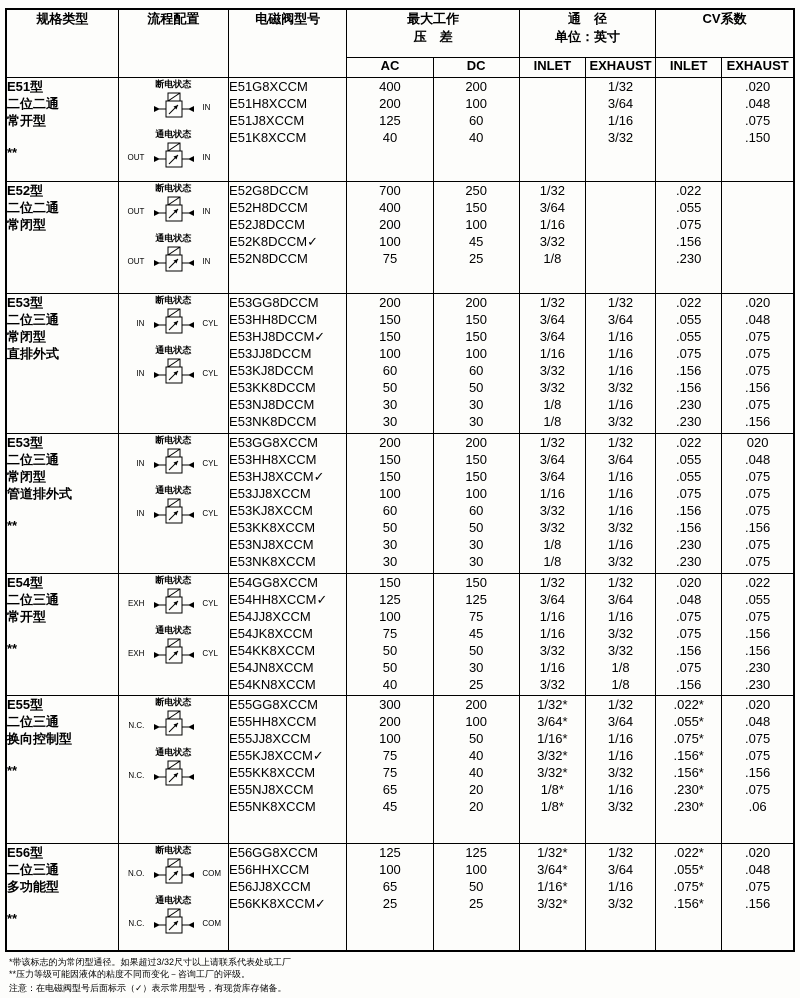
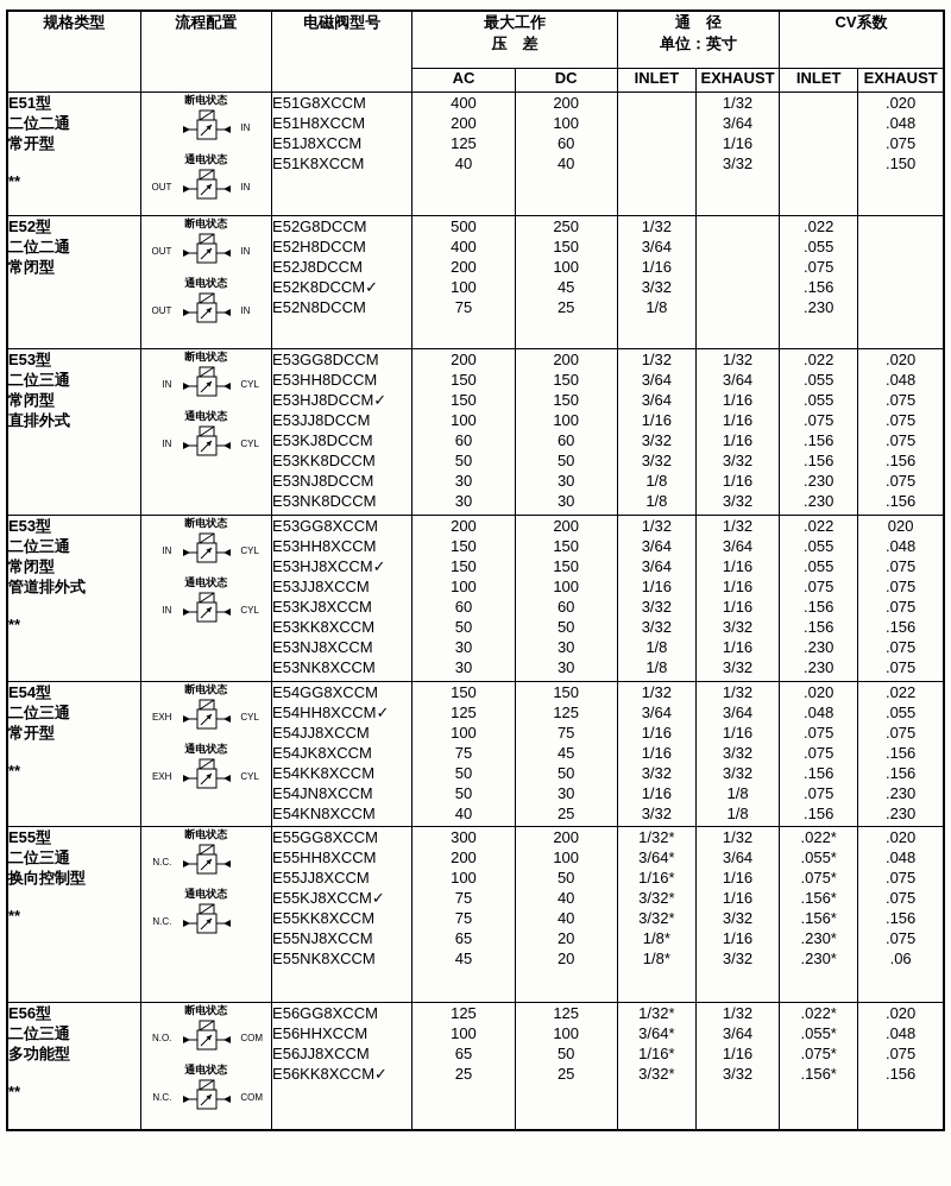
  规格类型	流程配置	电磁阀型号	最大工作 压 差	通 径 单位：英寸	CV系数
  AC	DC	INLET	EXHAUST	INLET	EXHAUST
  E51型二位二通常开型**	断电状态IN通电状态OUT IN	E51G8XCCME51H8XCCME51J8XCCME51K8XCCM	40020012540	2001006040		1/323/641/163/32		.020.048.075.150
- E52型二位二通常闭型	断电状态OUT IN通电状态OUT IN	E52G8DCCME52H8DCCME52J8DCCME52K8DCCM✓E52N8DCCM	70040020010075	2501501004525	1/323/641/163/321/8		.022.055.075.156.230
+ E52型二位二通常闭型	断电状态OUT IN通电状态OUT IN	E52G8DCCME52H8DCCME52J8DCCME52K8DCCM✓E52N8DCCM	50040020010075	2501501004525	1/323/641/163/321/8		.022.055.075.156.230
  E53型二位三通常闭型直排外式	断电状态IN CYL通电状态IN CYL	E53GG8DCCME53HH8DCCME53HJ8DCCM✓E53JJ8DCCME53KJ8DCCME53KK8DCCME53NJ8DCCME53NK8DCCM	20015015010060503030	20015015010060503030	1/323/643/641/163/323/321/81/8	1/323/641/161/161/163/321/163/32	.022.055.055.075.156.156.230.230	.020.048.075.075.075.156.075.156
  E53型二位三通常闭型管道排外式**	断电状态IN CYL通电状态IN CYL	E53GG8XCCME53HH8XCCME53HJ8XCCM✓E53JJ8XCCME53KJ8XCCME53KK8XCCME53NJ8XCCME53NK8XCCM	20015015010060503030	20015015010060503030	1/323/643/641/163/323/321/81/8	1/323/641/161/161/163/321/163/32	.022.055.055.075.156.156.230.230	020.048.075.075.075.156.075.075
  E54型二位三通常开型**	断电状态EXH CYL通电状态EXH CYL	E54GG8XCCME54HH8XCCM✓E54JJ8XCCME54JK8XCCME54KK8XCCME54JN8XCCME54KN8XCCM	15012510075505040	1501257545503025	1/323/641/161/163/321/163/32	1/323/641/163/323/321/81/8	.020.048.075.075.156.075.156	.022.055.075.156.156.230.230
  E55型二位三通换向控制型**	断电状态N.C.通电状态N.C.	E55GG8XCCME55HH8XCCME55JJ8XCCME55KJ8XCCM✓E55KK8XCCME55NJ8XCCME55NK8XCCM	30020010075756545	2001005040402020	1/32*3/64*1/16*3/32*3/32*1/8*1/8*	1/323/641/161/163/321/163/32	.022*.055*.075*.156*.156*.230*.230*	.020.048.075.075.156.075.06
  E56型二位三通多功能型**	断电状态N.O. COM通电状态N.C. COM	E56GG8XCCME56HHXCCME56JJ8XCCME56KK8XCCM✓	1251006525	1251005025	1/32*3/64*1/16*3/32*	1/323/641/163/32	.022*.055*.075*.156*	.020.048.075.156
- *带该标志的为常闭型通径。如果超过3/32尺寸以上请联系代表处或工厂
- **压力等级可能因液体的粘度不同而变化－咨询工厂的评级。
- 注意：在电磁阀型号后面标示（✓）表示常用型号，有现货库存储备。
